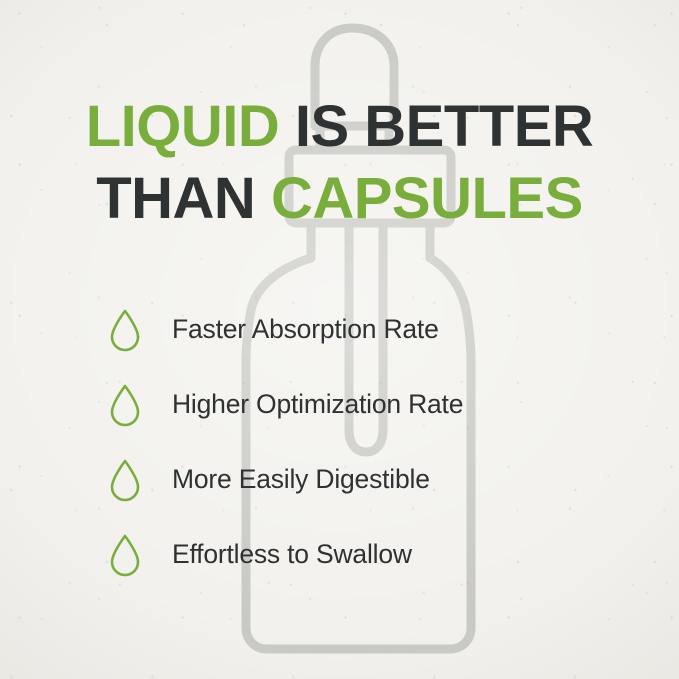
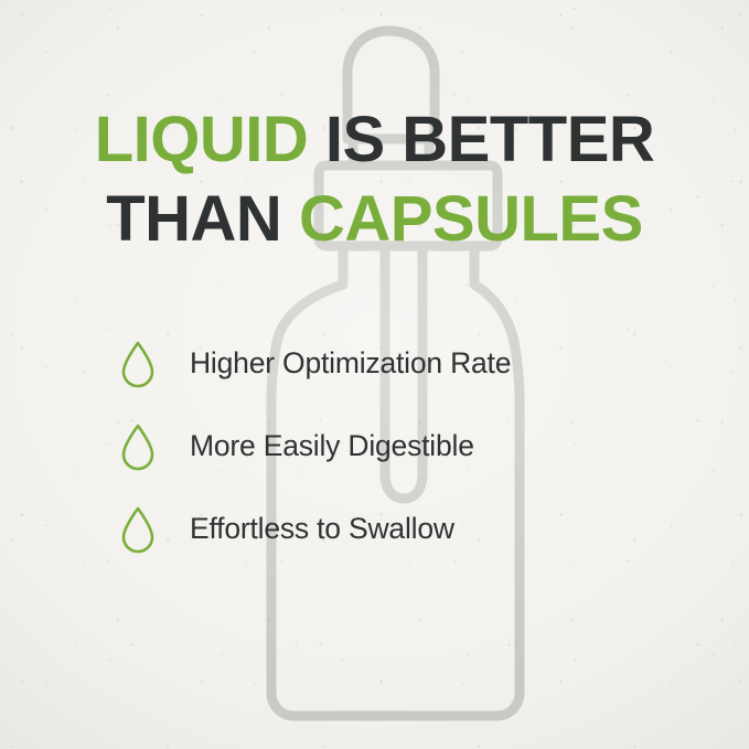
  LIQUID IS BETTER
  THAN CAPSULES
- Faster Absorption Rate
  Higher Optimization Rate
  More Easily Digestible
  Effortless to Swallow
